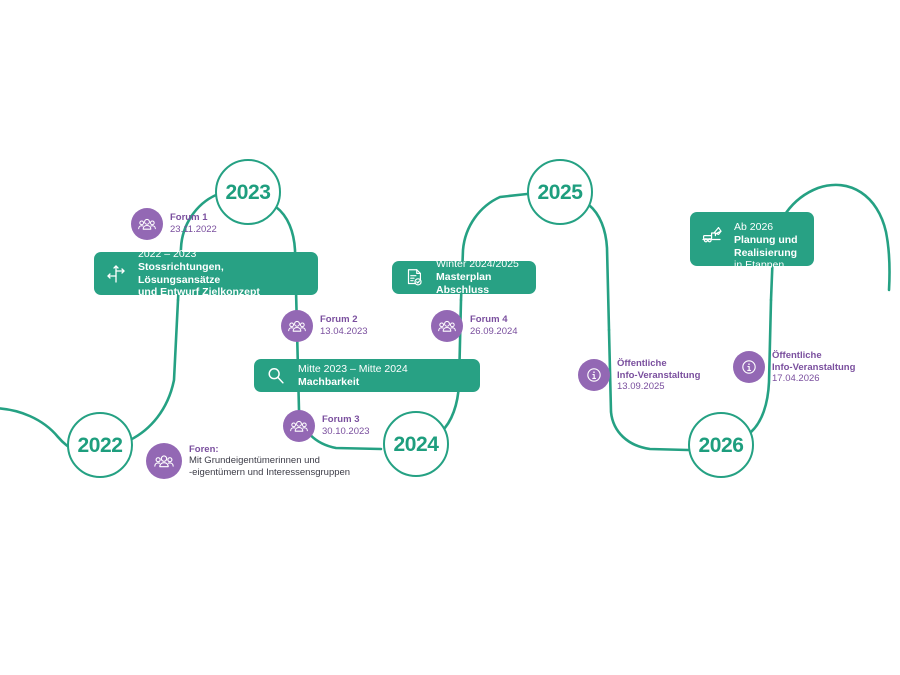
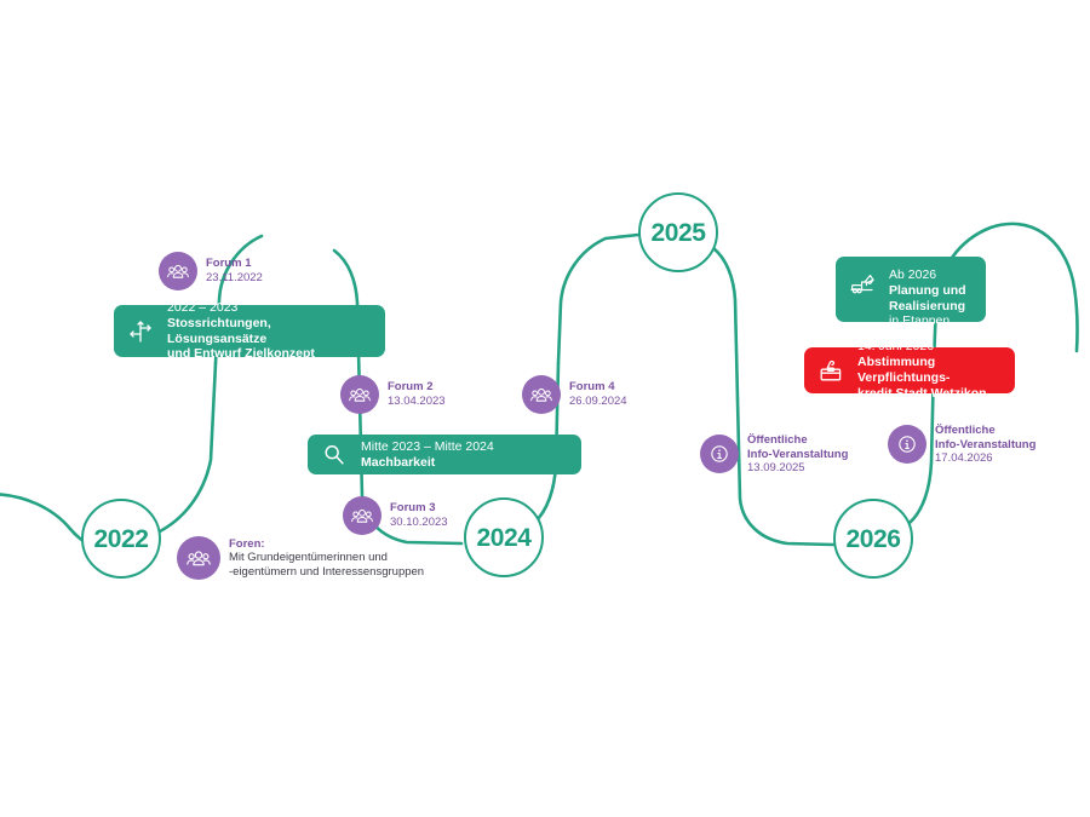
  2022
- 2023
  2024
  2025
  2026
  2022 – 2023
  Stossrichtungen, Lösungsansätze
  und Entwurf Zielkonzept
  Mitte 2023 – Mitte 2024
  Machbarkeit
- Winter 2024/2025
- Masterplan Abschluss
  Ab 2026
  Planung und
  Realisierung
  in Etappen
+ 14. Juni 2026
+ Abstimmung Verpflichtungs-
+ kredit Stadt Wetzikon
  Forum 1
  23.11.2022
  Forum 2
  13.04.2023
  Forum 3
  30.10.2023
  Forum 4
  26.09.2024
  Öffentliche
  Info-Veranstaltung
  13.09.2025
  Öffentliche
  Info-Veranstaltung
  17.04.2026
  Foren:
  Mit Grundeigentümerinnen und
  -eigentümern und Interessensgruppen
